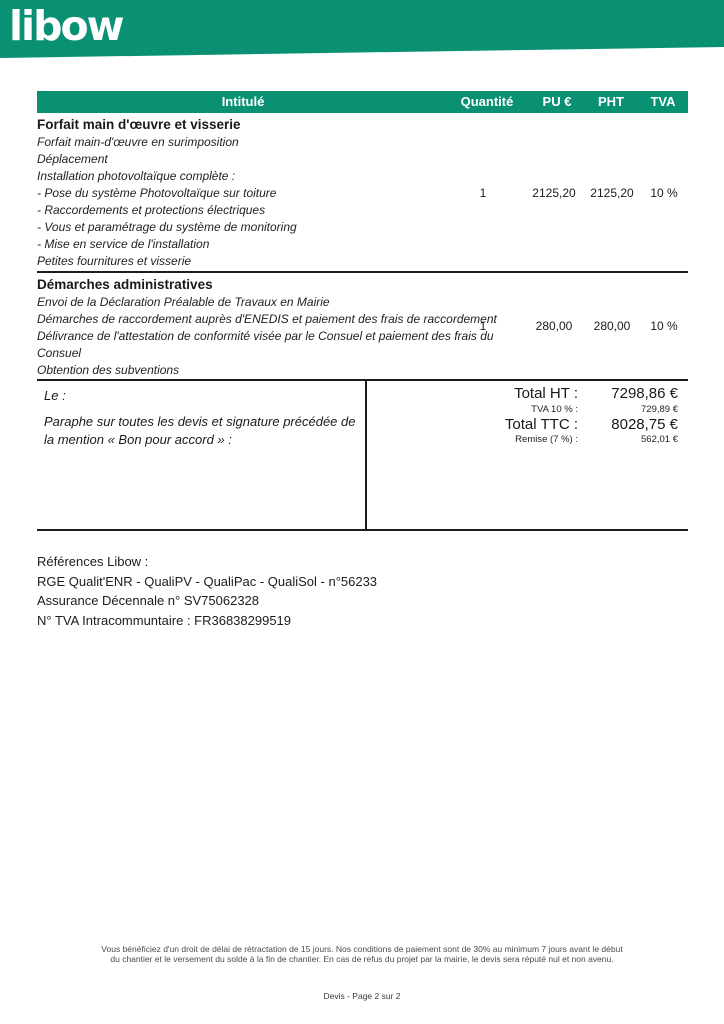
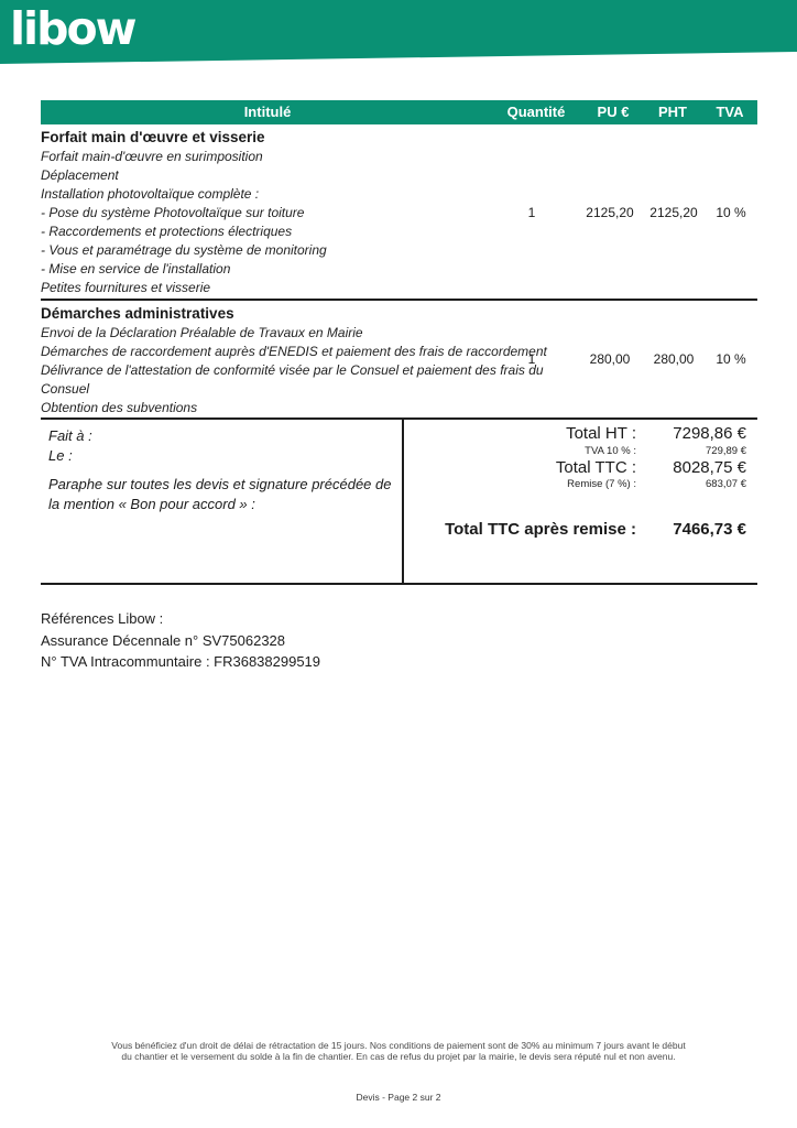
  libow
  Intitulé
  Quantité
  PU €
  PHT
  TVA
  Forfait main d'œuvre et visserie
  Forfait main-d'œuvre en surimposition
  Déplacement
  Installation photovoltaïque complète :
  - Pose du système Photovoltaïque sur toiture
  - Raccordements et protections électriques
  - Vous et paramétrage du système de monitoring
  - Mise en service de l'installation
  Petites fournitures et visserie
  1
  2125,20
  2125,20
  10 %
  Démarches administratives
  Envoi de la Déclaration Préalable de Travaux en Mairie
  Démarches de raccordement auprès d'ENEDIS et paiement des frais de raccordement
  Délivrance de l'attestation de conformité visée par le Consuel et paiement des frais du
  Consuel
  Obtention des subventions
  1
  280,00
  280,00
  10 %
+ Fait à :
  Le :
  Paraphe sur toutes les devis et signature précédée de la mention « Bon pour accord » :
  Total HT :
  7298,86 €
  TVA 10 % :
  729,89 €
  Total TTC :
  8028,75 €
  Remise (7 %) :
- 562,01 €
+ 683,07 €
+ Total TTC après remise :
+ 7466,73 €
  Références Libow :
- RGE Qualit'ENR - QualiPV - QualiPac - QualiSol - n°56233
  Assurance Décennale n° SV75062328
  N° TVA Intracommuntaire : FR36838299519
  Vous bénéficiez d'un droit de délai de rétractation de 15 jours. Nos conditions de paiement sont de 30% au minimum 7 jours avant le début du chantier et le versement du solde à la fin de chantier. En cas de refus du projet par la mairie, le devis sera réputé nul et non avenu.
  Devis - Page 2 sur 2
